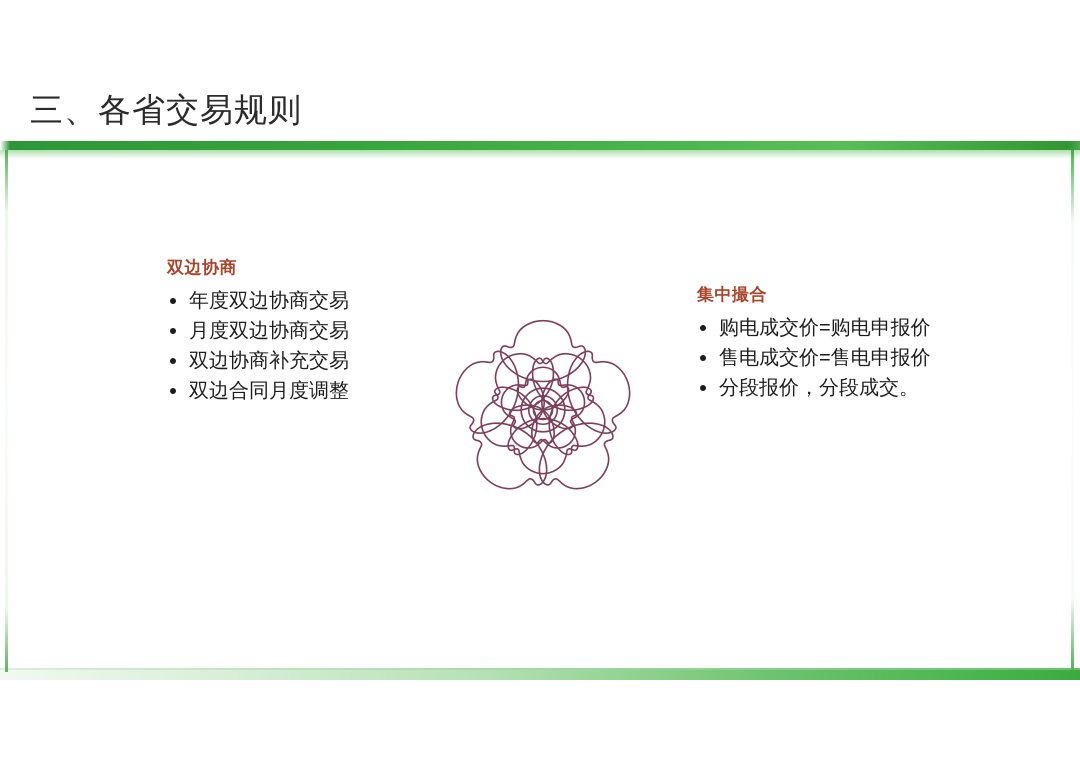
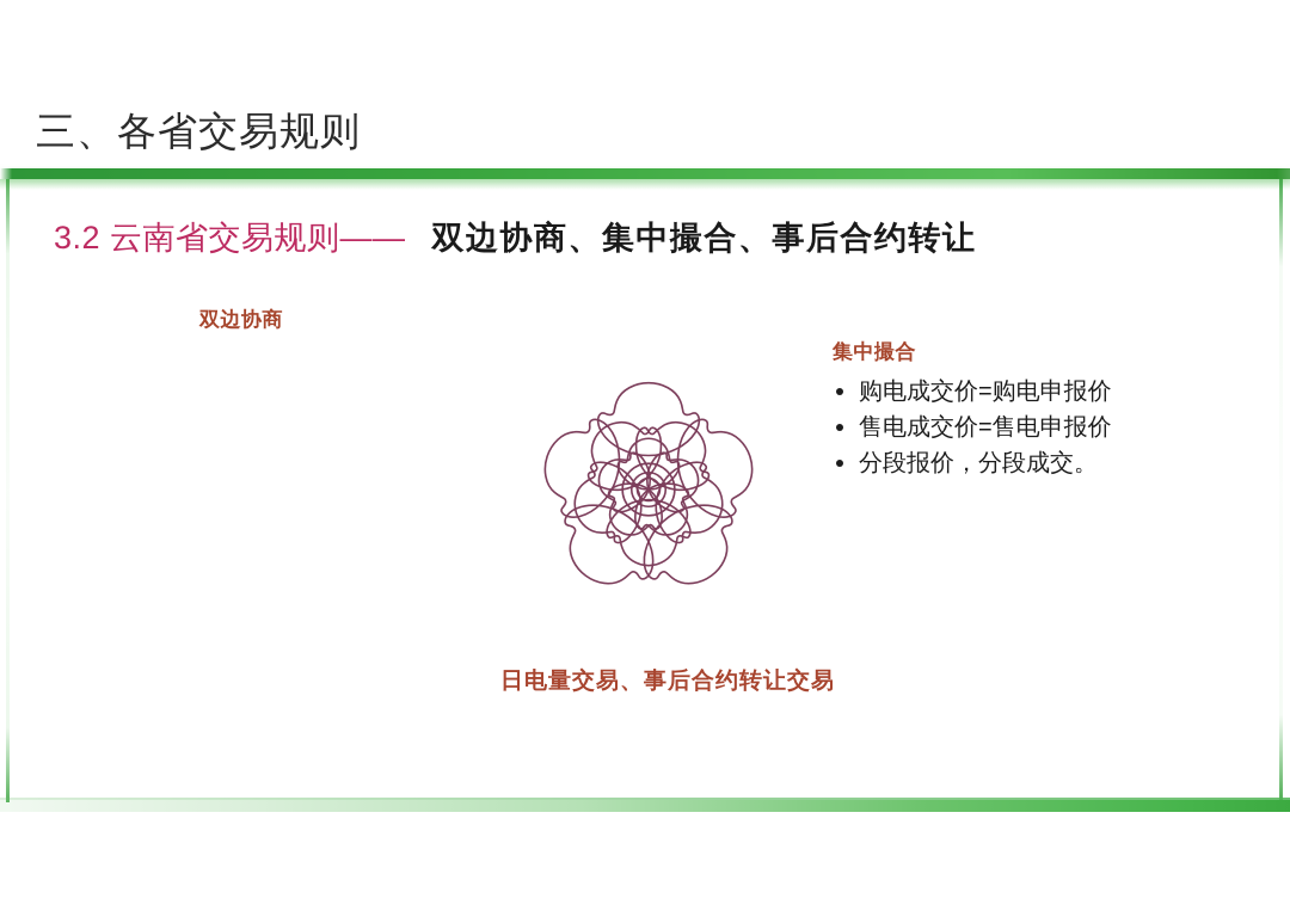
  三、各省交易规则
+ 3.2 云南省交易规则——
+ 双边协商、集中撮合、事后合约转让
  双边协商
- 年度双边协商交易
- 月度双边协商交易
- 双边协商补充交易
- 双边合同月度调整
  集中撮合
  购电成交价=购电申报价
  售电成交价=售电申报价
  分段报价，分段成交。
+ 日电量交易、事后合约转让交易
